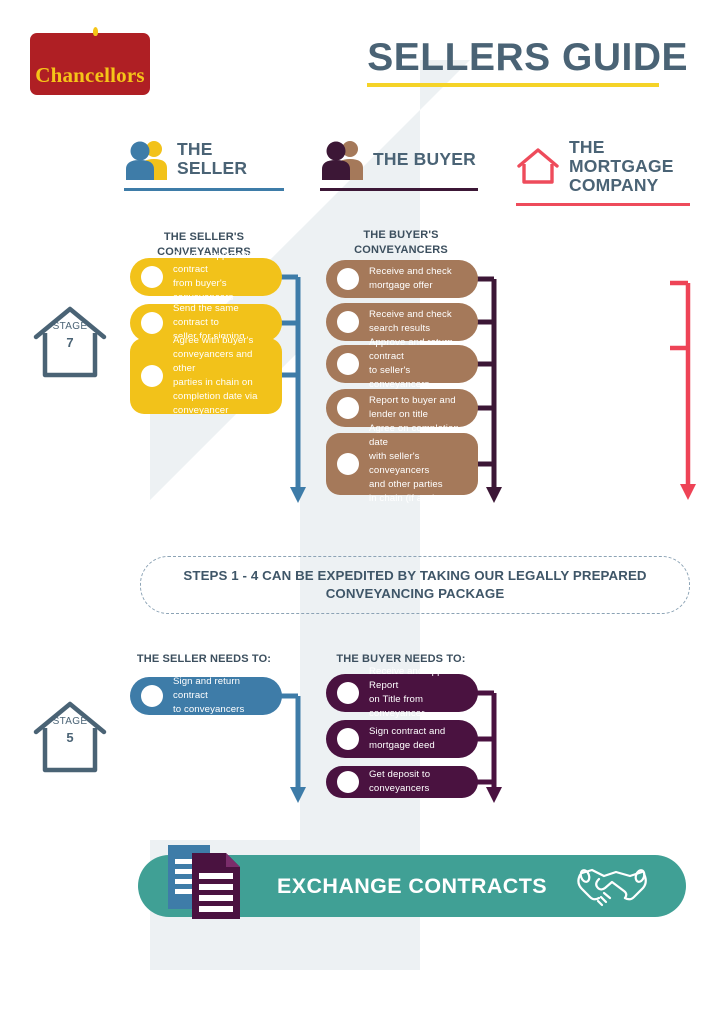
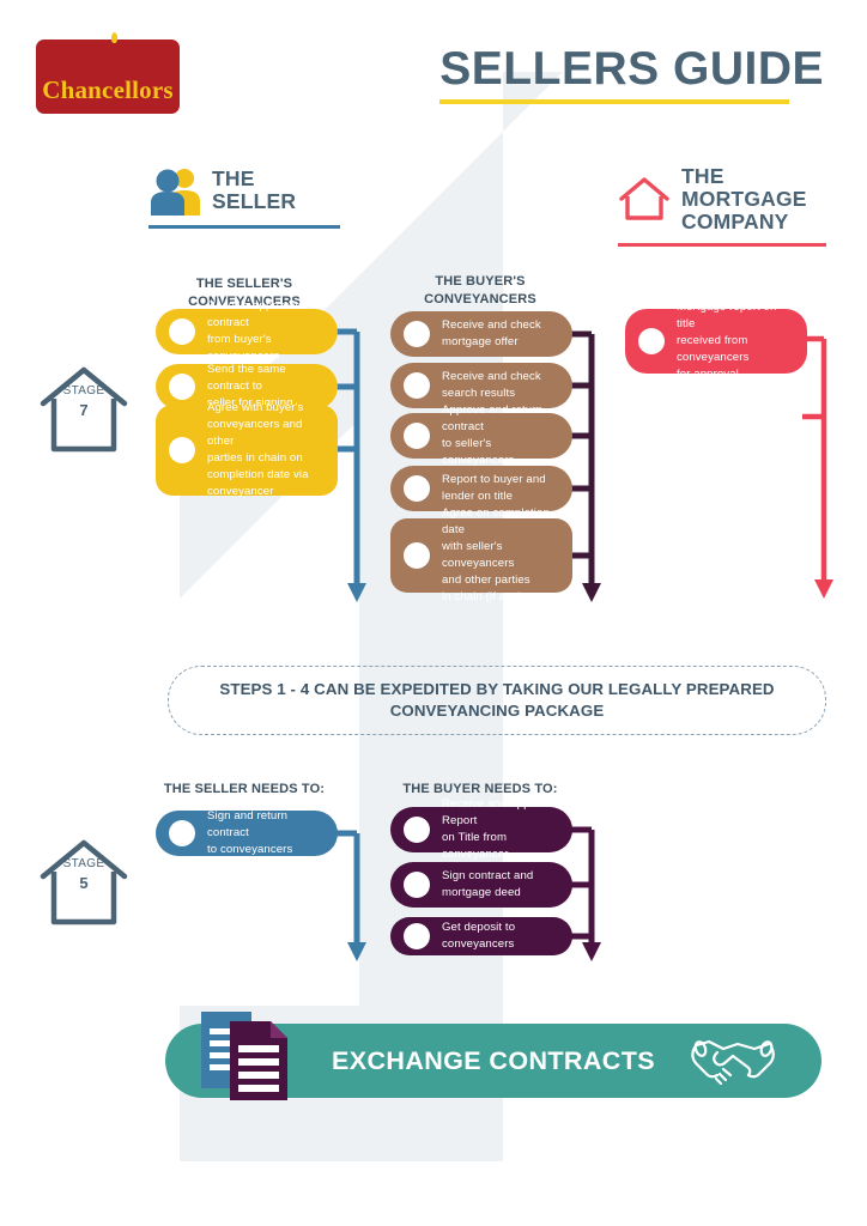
  Chancellors
  SELLERS GUIDE
  THE SELLER
- THE BUYER
  THE MORTGAGE
  COMPANY
  THE SELLER'S CONVEYANCERS
  THE BUYER'S CONVEYANCERS
  STAGE
  7
  Receive approved contract
  from buyer's conveyancers
  Send the same contract to
  seller for signing
  Agree with buyer's
  conveyancers and other
  parties in chain on
  completion date via
  conveyancer
  Receive and check
  mortgage offer
  Receive and check
  search results
  Approve and return contract
  to seller's conveyancers
  Report to buyer and
  lender on title
  Agree on completion date
  with seller's conveyancers
  and other parties
  in chain (if any)
+ Mortgage report on title
+ received from conveyancers
+ for approval
  STEPS 1 - 4 CAN BE EXPEDITED BY TAKING OUR LEGALLY PREPARED
  CONVEYANCING PACKAGE
  STAGE
  5
  THE SELLER NEEDS TO:
  THE BUYER NEEDS TO:
  Sign and return contract
  to conveyancers
  Receive and approve Report
  on Title from conveyancer
  Sign contract and
  mortgage deed
  Get deposit to conveyancers
  EXCHANGE CONTRACTS
